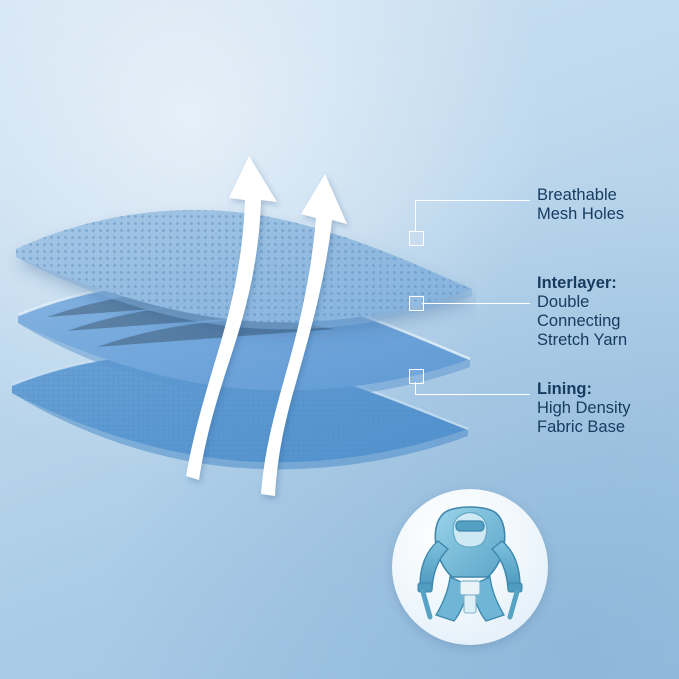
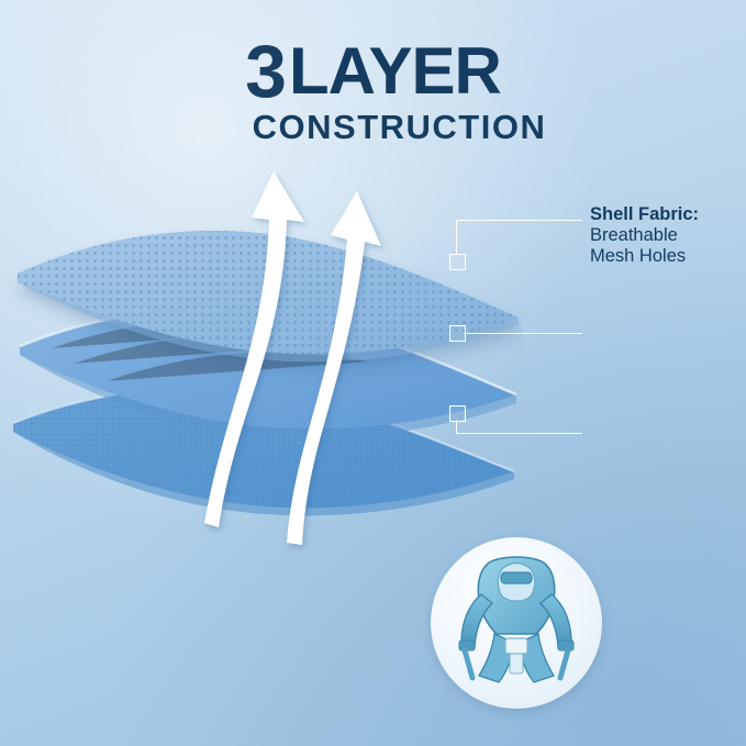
+ 3
+ LAYER
+ CONSTRUCTION
+ Shell Fabric:
  Breathable
  Mesh Holes
- Interlayer:
- Double
- Connecting
- Stretch Yarn
- Lining:
- High Density
- Fabric Base
